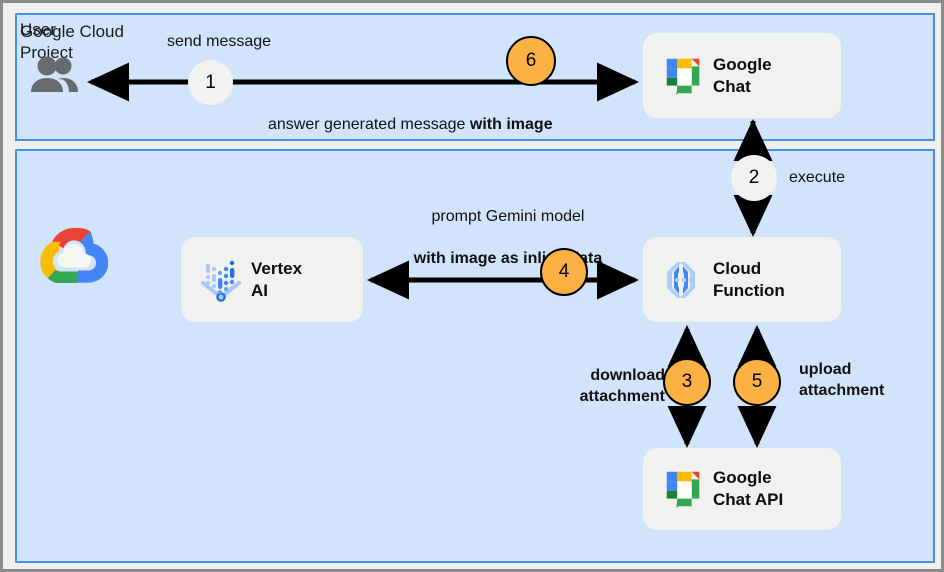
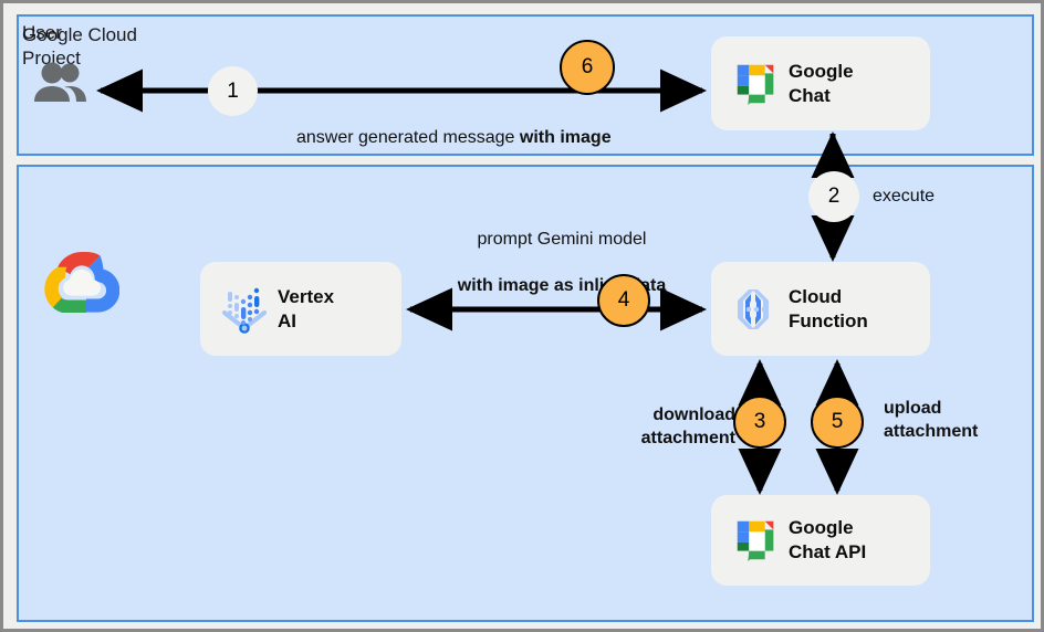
  User
  Google Cloud
  Project
- send message
  answer generated message with image
  prompt Gemini model
  with image as inlta
  execute
  download
  attachment
  upload
  attachment
  1
  2
  3
  4
  5
  6
  Google
  Chat
  Vertex
  AI
  Cloud
  Function
  Google
  Chat API
